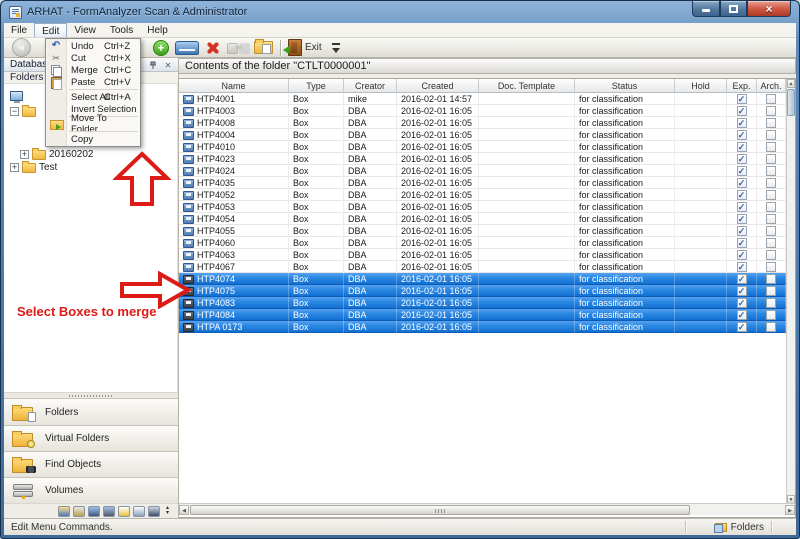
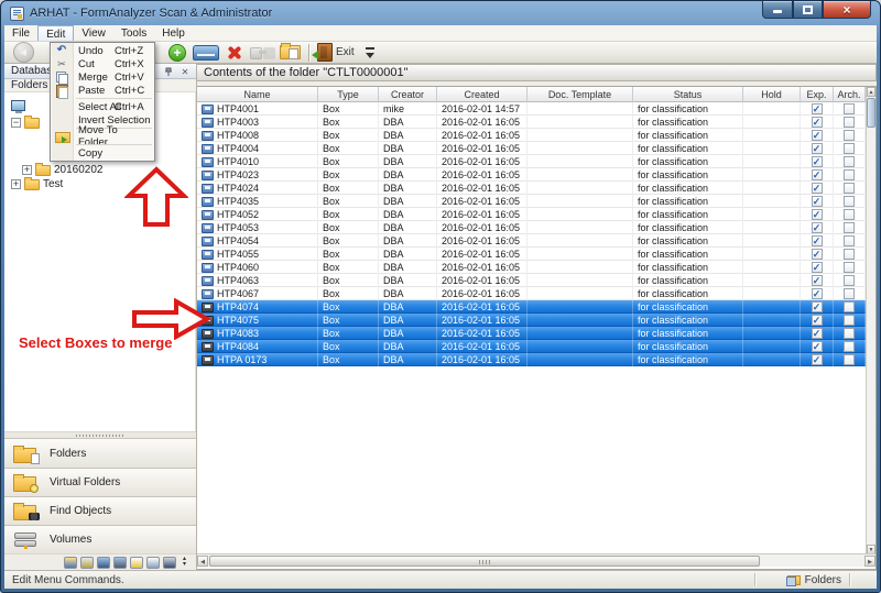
  ARHAT - FormAnalyzer Scan & Administrator
  ×
  File
  Edit
  View
  Tools
  Help
  Exit
  Databa
  ✕
  Folders
  −
  +
  20160202
  +
  Test
  Folders
  Virtual Folders
  Find Objects
  Volumes
  Contents of the folder "CTLT0000001"
  Name
  Type
  Creator
  Created
  Doc. Template
  Status
  Hold
  Exp.
  Arch.
  HTP4001
  Box
  mike
  2016-02-01 14:57
  for classification
  ✓
  HTP4003
  Box
  DBA
  2016-02-01 16:05
  for classification
  ✓
  HTP4008
  Box
  DBA
  2016-02-01 16:05
  for classification
  ✓
  HTP4004
  Box
  DBA
  2016-02-01 16:05
  for classification
  ✓
  HTP4010
  Box
  DBA
  2016-02-01 16:05
  for classification
  ✓
  HTP4023
  Box
  DBA
  2016-02-01 16:05
  for classification
  ✓
  HTP4024
  Box
  DBA
  2016-02-01 16:05
  for classification
  ✓
  HTP4035
  Box
  DBA
  2016-02-01 16:05
  for classification
  ✓
  HTP4052
  Box
  DBA
  2016-02-01 16:05
  for classification
  ✓
  HTP4053
  Box
  DBA
  2016-02-01 16:05
  for classification
  ✓
  HTP4054
  Box
  DBA
  2016-02-01 16:05
  for classification
  ✓
  HTP4055
  Box
  DBA
  2016-02-01 16:05
  for classification
  ✓
  HTP4060
  Box
  DBA
  2016-02-01 16:05
  for classification
  ✓
  HTP4063
  Box
  DBA
  2016-02-01 16:05
  for classification
  ✓
  HTP4067
  Box
  DBA
  2016-02-01 16:05
  for classification
  ✓
  HTP4074
  Box
  DBA
  2016-02-01 16:05
  for classification
  ✓
  HTP4075
  Box
  DBA
  2016-02-01 16:05
  for classification
  ✓
  HTP4083
  Box
  DBA
  2016-02-01 16:05
  for classification
  ✓
  HTP4084
  Box
  DBA
  2016-02-01 16:05
  for classification
  ✓
  HTPA 0173
  Box
  DBA
  2016-02-01 16:05
  for classification
  ✓
  Edit Menu Commands.
  Folders
  Undo
  Ctrl+Z
  Cut
  Ctrl+X
  Merge
- Ctrl+C
+ Ctrl+V
  Paste
- Ctrl+V
+ Ctrl+C
  Select All
  Ctrl+A
  Invert Selection
  Copy
  Select Boxes to merge
